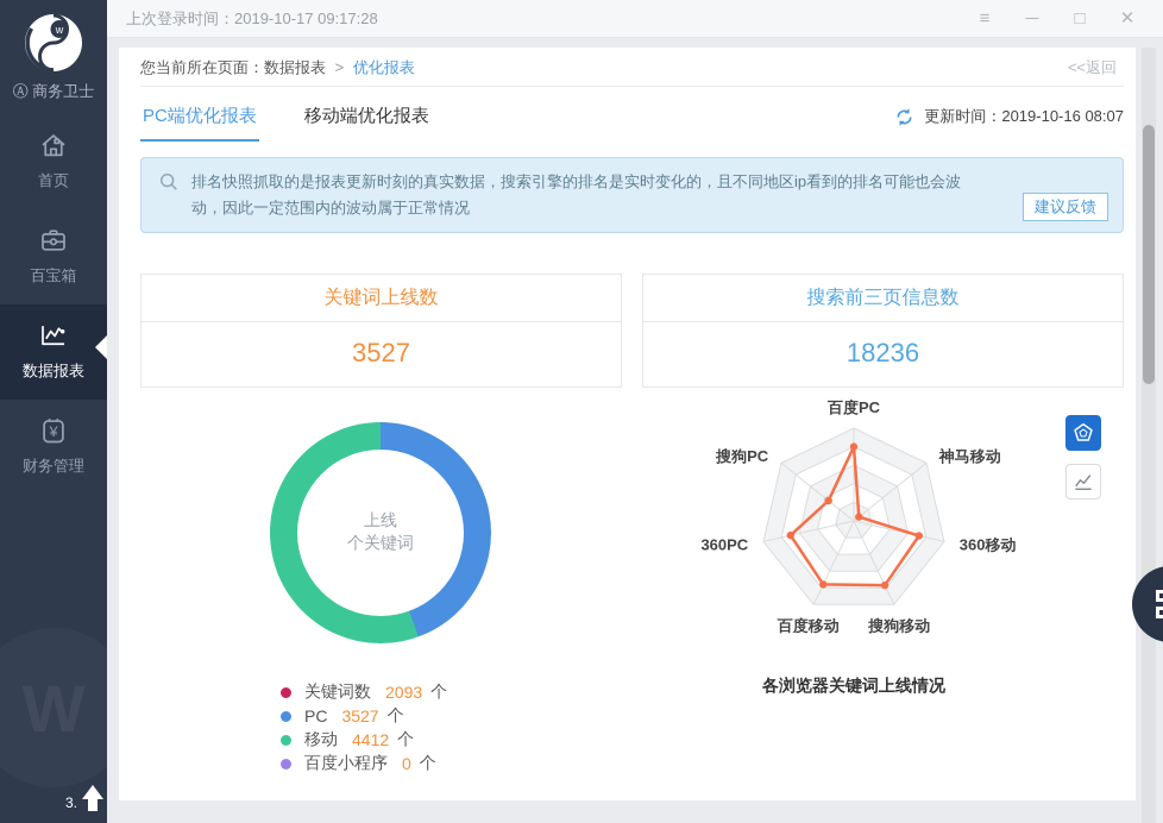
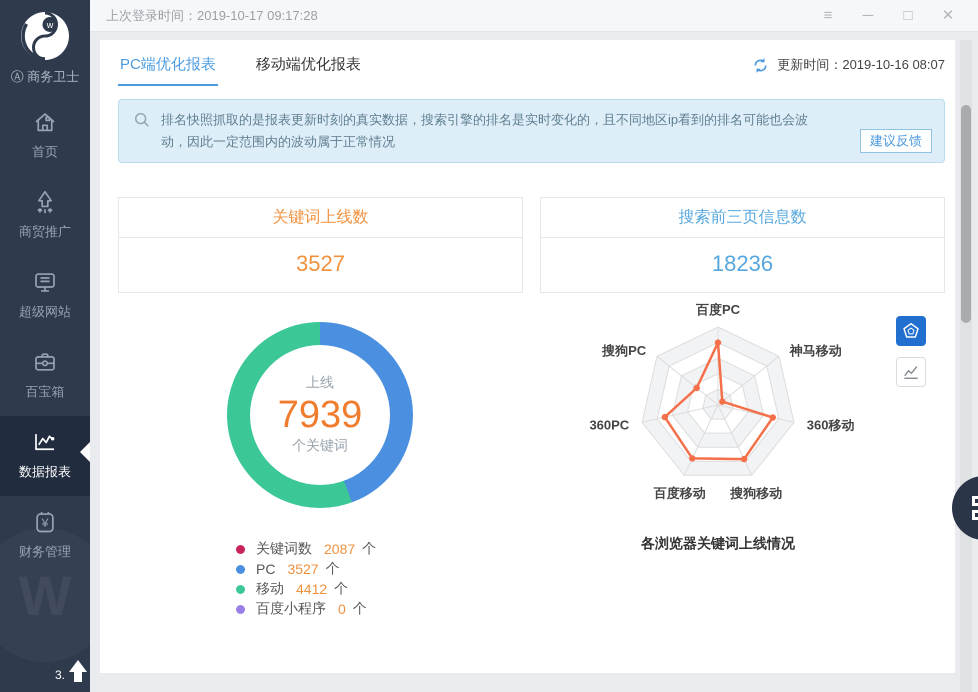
  w
  Ⓐ 商务卫士
  首页
+ 商贸推广
+ 超级网站
  百宝箱
  数据报表
  ¥
  财务管理
  3.
  上次登录时间：2019-10-17 09:17:28
  ≡
  ─
  □
  ✕
- 您当前所在页面：数据报表 > 优化报表
- <<返回
  PC端优化报表
  移动端优化报表
  更新时间：2019-10-16 08:07
  排名快照抓取的是报表更新时刻的真实数据，搜索引擎的排名是实时变化的，且不同地区ip看到的排名可能也会波动，因此一定范围内的波动属于正常情况
  建议反馈
  关键词上线数
  3527
  搜索前三页信息数
  18236
  上线
+ 7939
  个关键词
  关键词数
- 2093
+ 2087
  个
  PC
  3527
  个
  移动
  4412
  个
  百度小程序
  0
  个
  百度PC
  神马移动
  360移动
  搜狗移动
  百度移动
  360PC
  搜狗PC
  各浏览器关键词上线情况
